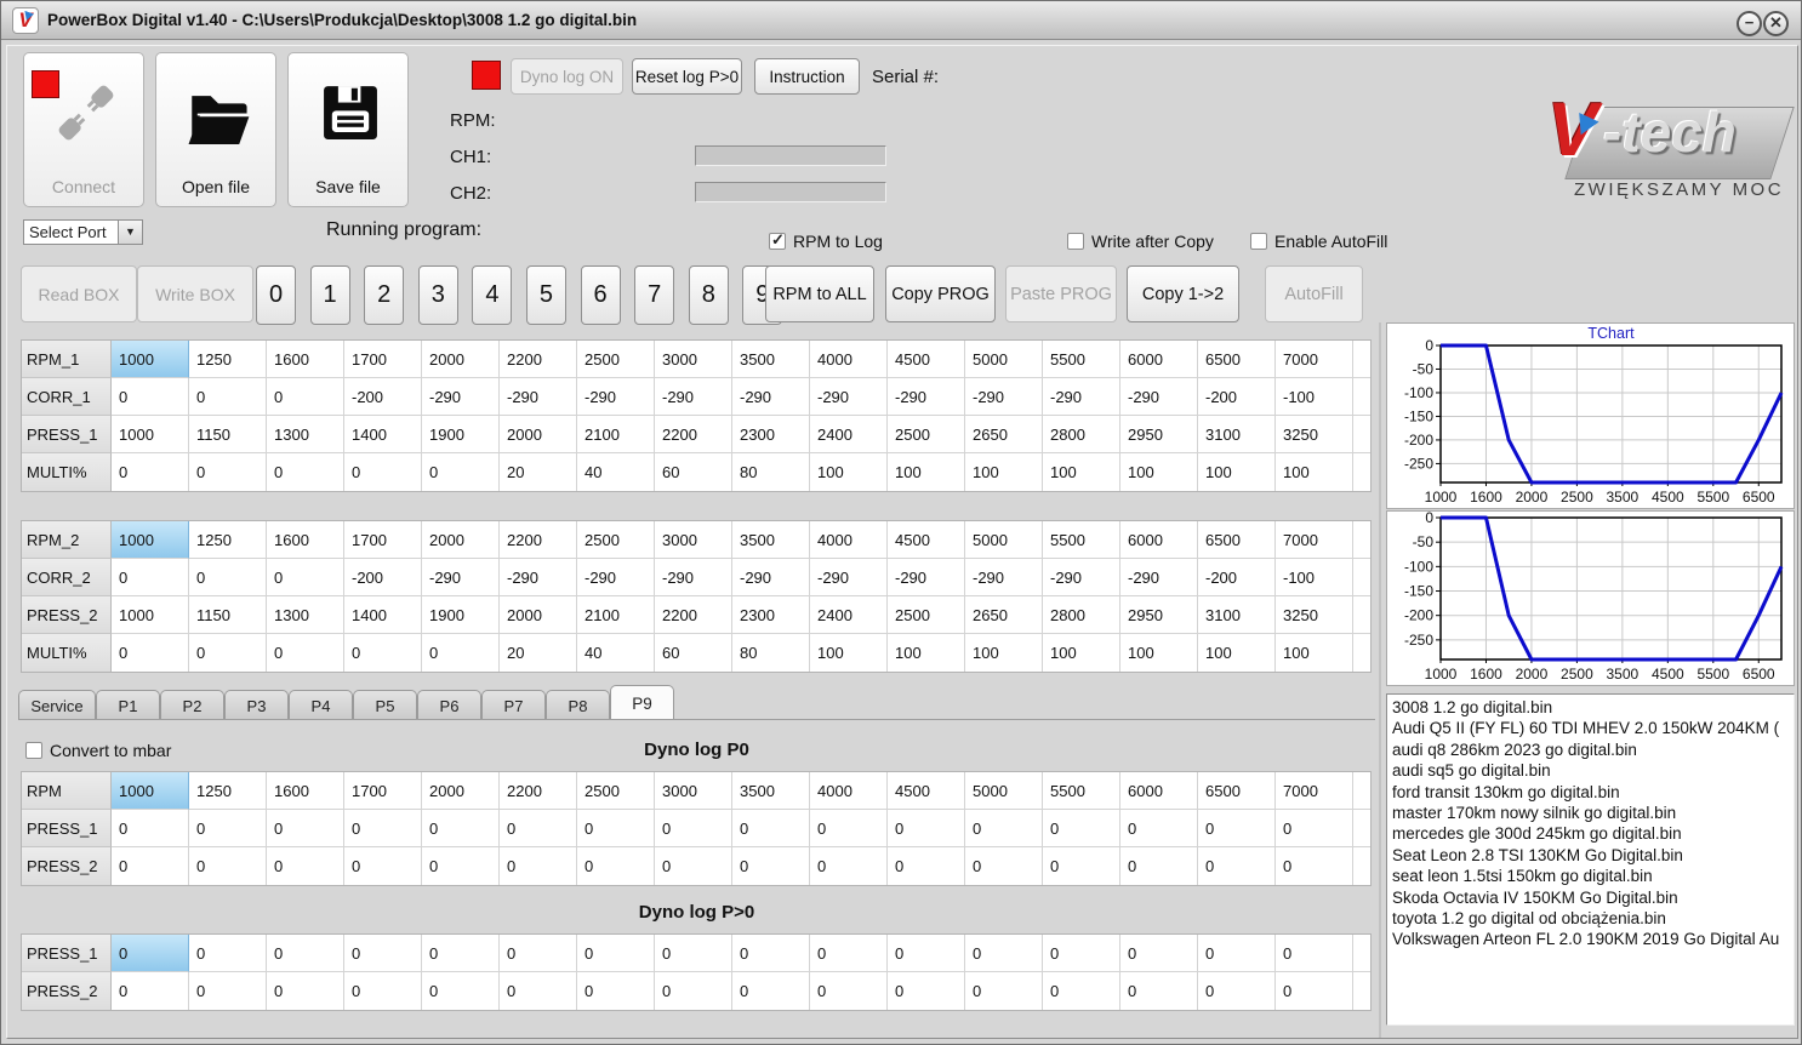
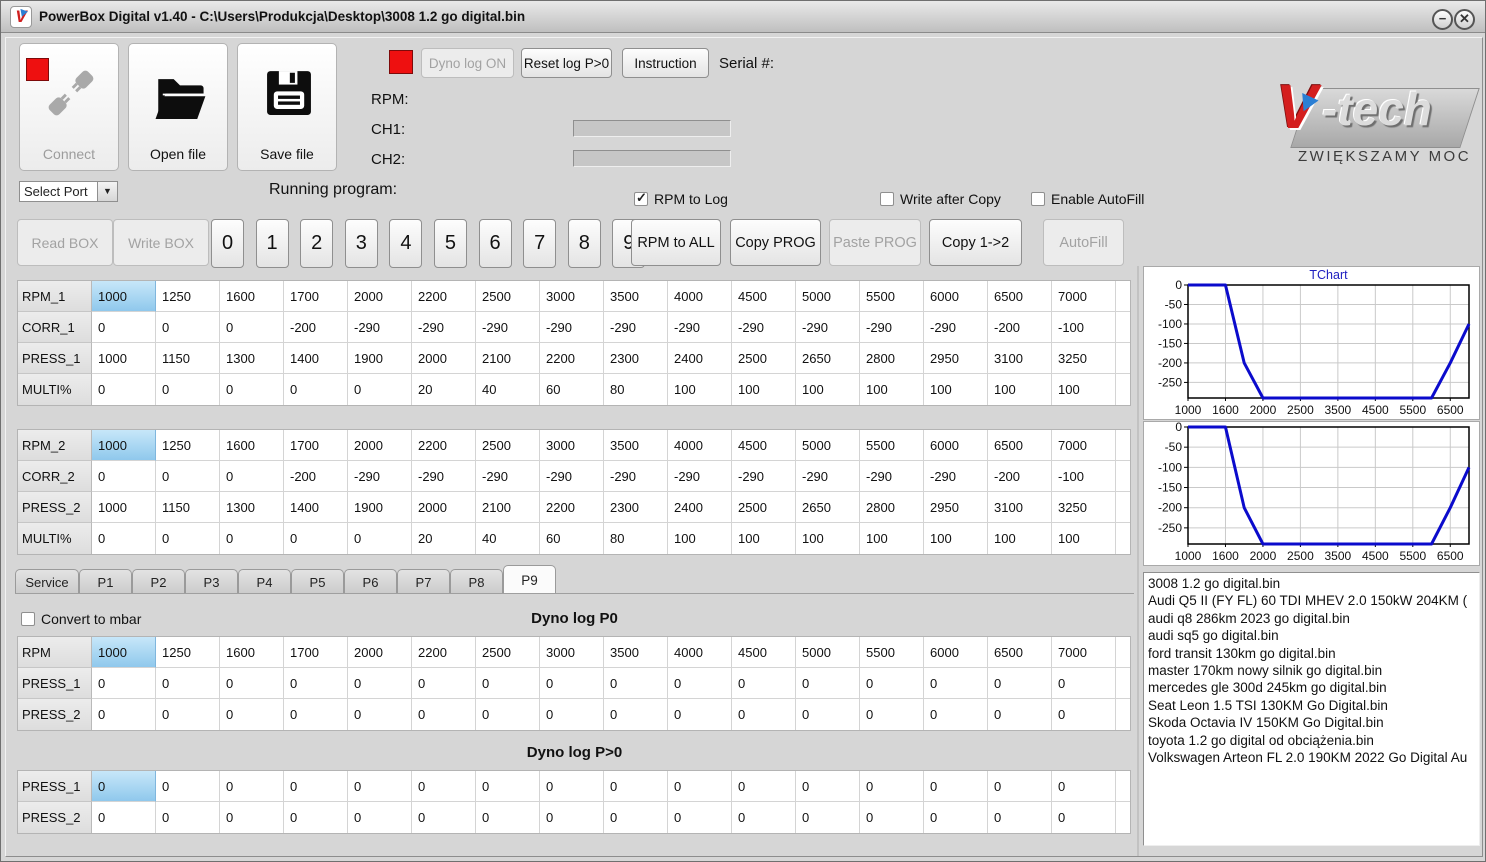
  V
  PowerBox Digital v1.40 - C:\Users\Produkcja\Desktop\3008 1.2 go digital.bin
  −
  ✕
  Connect
  Open file
  Save file
  Dyno log ON
  Reset log P>0
  Instruction
  Serial #:
  RPM:
  CH1:
  CH2:
  Select Port
  ▼
  Running program:
  RPM to Log
  Write after Copy
  Enable AutoFill
  V
  -tech
  ZWIĘKSZAMY MOC
  Read BOX
  Write BOX
  0
  1
  2
  3
  4
  5
  6
  7
  8
  9
  RPM to ALL
  Copy PROG
  Paste PROG
  Copy 1->2
  AutoFill
  RPM_1
  1000
  1250
  1600
  1700
  2000
  2200
  2500
  3000
  3500
  4000
  4500
  5000
  5500
  6000
  6500
  7000
  CORR_1
  0
  0
  0
  -200
  -290
  -290
  -290
  -290
  -290
  -290
  -290
  -290
  -290
  -290
  -200
  -100
  PRESS_1
  1000
  1150
  1300
  1400
  1900
  2000
  2100
  2200
  2300
  2400
  2500
  2650
  2800
  2950
  3100
  3250
  MULTI%
  0
  0
  0
  0
  0
  20
  40
  60
  80
  100
  100
  100
  100
  100
  100
  100
  RPM_2
  1000
  1250
  1600
  1700
  2000
  2200
  2500
  3000
  3500
  4000
  4500
  5000
  5500
  6000
  6500
  7000
  CORR_2
  0
  0
  0
  -200
  -290
  -290
  -290
  -290
  -290
  -290
  -290
  -290
  -290
  -290
  -200
  -100
  PRESS_2
  1000
  1150
  1300
  1400
  1900
  2000
  2100
  2200
  2300
  2400
  2500
  2650
  2800
  2950
  3100
  3250
  MULTI%
  0
  0
  0
  0
  0
  20
  40
  60
  80
  100
  100
  100
  100
  100
  100
  100
  Service
  P1
  P2
  P3
  P4
  P5
  P6
  P7
  P8
  P9
  Convert to mbar
  Dyno log P0
  RPM
  1000
  1250
  1600
  1700
  2000
  2200
  2500
  3000
  3500
  4000
  4500
  5000
  5500
  6000
  6500
  7000
  PRESS_1
  0
  0
  0
  0
  0
  0
  0
  0
  0
  0
  0
  0
  0
  0
  0
  0
  PRESS_2
  0
  0
  0
  0
  0
  0
  0
  0
  0
  0
  0
  0
  0
  0
  0
  0
  Dyno log P>0
  PRESS_1
  0
  0
  0
  0
  0
  0
  0
  0
  0
  0
  0
  0
  0
  0
  0
  0
  PRESS_2
  0
  0
  0
  0
  0
  0
  0
  0
  0
  0
  0
  0
  0
  0
  0
  0
  1000
  1600
  2000
  2500
  3500
  4500
  5500
  6500
  0
  -50
  -100
  -150
  -200
  -250
  TChart
  1000
  1600
  2000
  2500
  3500
  4500
  5500
  6500
  0
  -50
  -100
  -150
  -200
  -250
  3008 1.2 go digital.bin
  Audi Q5 II (FY FL) 60 TDI MHEV 2.0 150kW 204KM (
  audi q8 286km 2023 go digital.bin
  audi sq5 go digital.bin
  ford transit 130km go digital.bin
  master 170km nowy silnik go digital.bin
  mercedes gle 300d 245km go digital.bin
- Seat Leon 2.8 TSI 130KM Go Digital.bin
+ Seat Leon 1.5 TSI 130KM Go Digital.bin
- seat leon 1.5tsi 150km go digital.bin
  Skoda Octavia IV 150KM Go Digital.bin
  toyota 1.2 go digital od obciążenia.bin
- Volkswagen Arteon FL 2.0 190KM 2019 Go Digital Au
+ Volkswagen Arteon FL 2.0 190KM 2022 Go Digital Au
